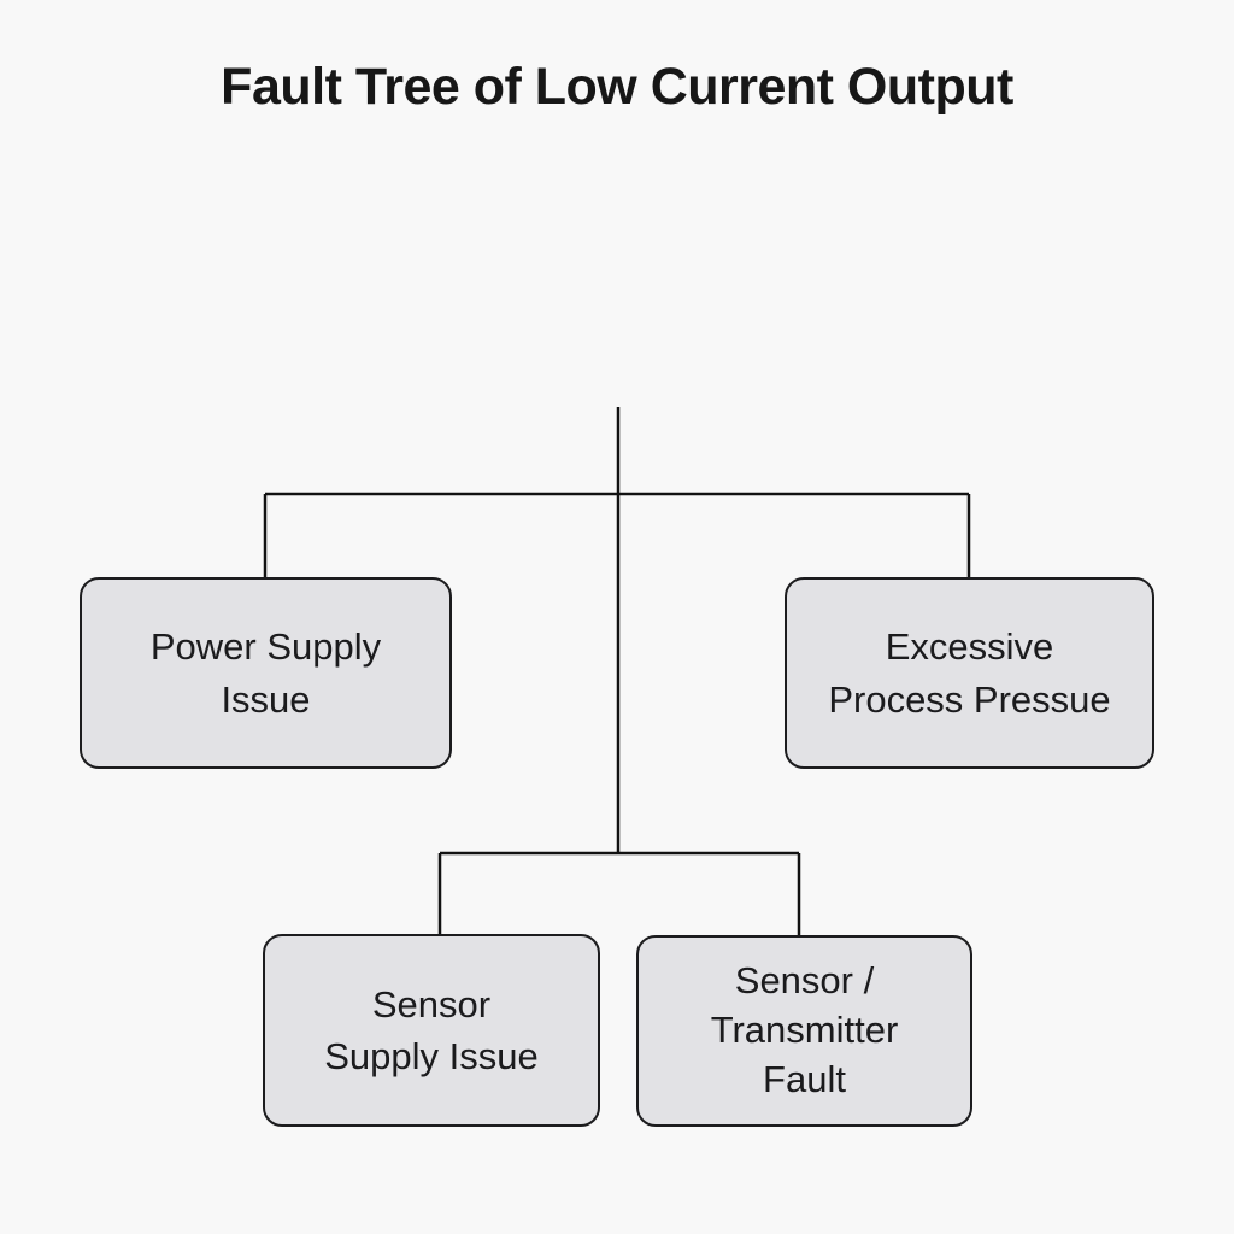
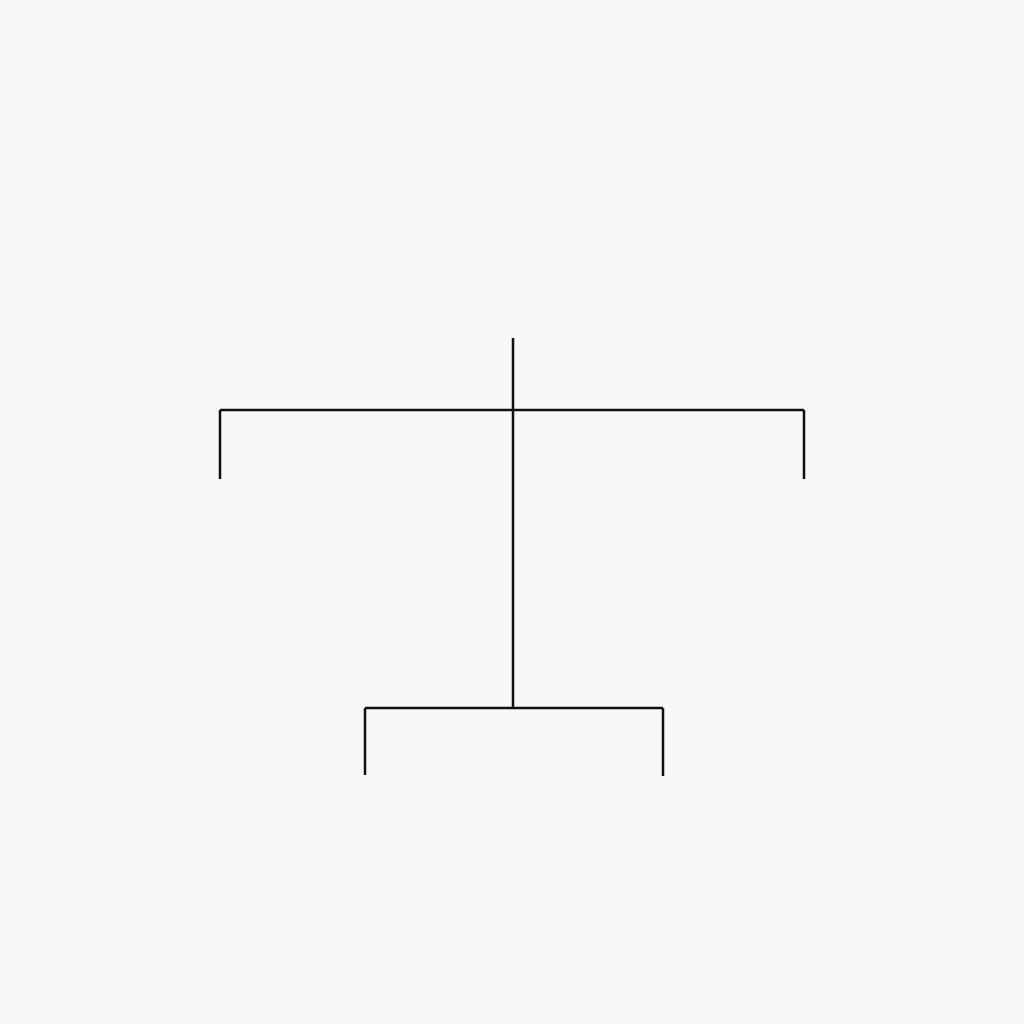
- Fault Tree of Low Current Output
- Power Supply
- Issue
- Excessive
- Process Pressue
- Sensor
- Supply Issue
- Sensor /
- Transmitter
- Fault
